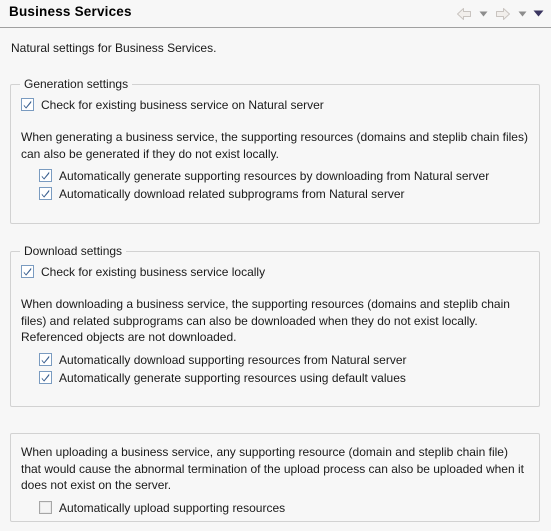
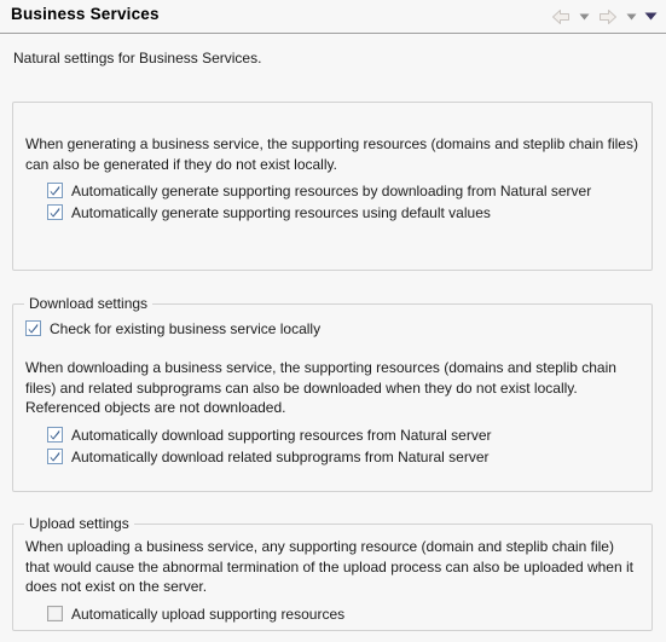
  Business Services
  Natural settings for Business Services.
- Generation settings
- Check for existing business service on Natural server
  When generating a business service, the supporting resources (domains and steplib chain files) can also be generated if they do not exist locally.
  Automatically generate supporting resources by downloading from Natural server
- Automatically download related subprograms from Natural server
+ Automatically generate supporting resources using default values
  Download settings
  Check for existing business service locally
  When downloading a business service, the supporting resources (domains and steplib chain files) and related subprograms can also be downloaded when they do not exist locally. Referenced objects are not downloaded.
  Automatically download supporting resources from Natural server
- Automatically generate supporting resources using default values
+ Automatically download related subprograms from Natural server
+ Upload settings
  When uploading a business service, any supporting resource (domain and steplib chain file) that would cause the abnormal termination of the upload process can also be uploaded when it does not exist on the server.
  Automatically upload supporting resources
